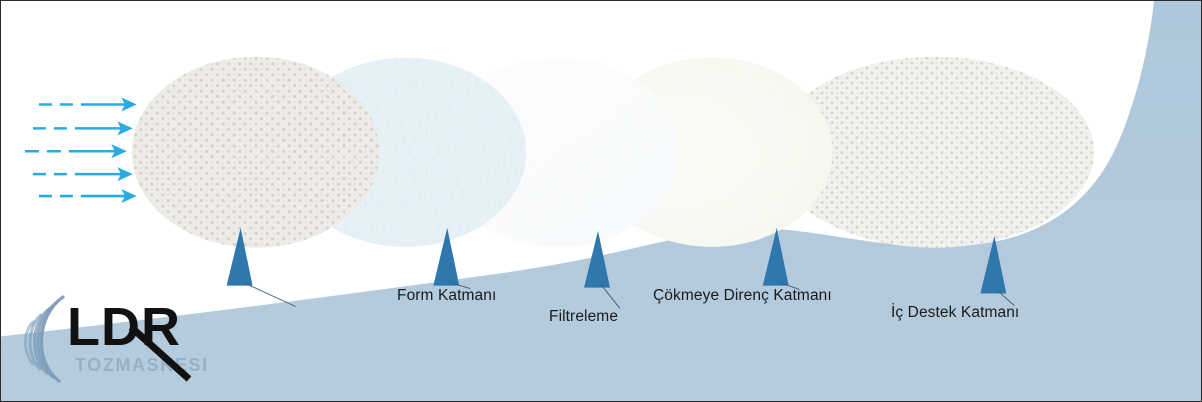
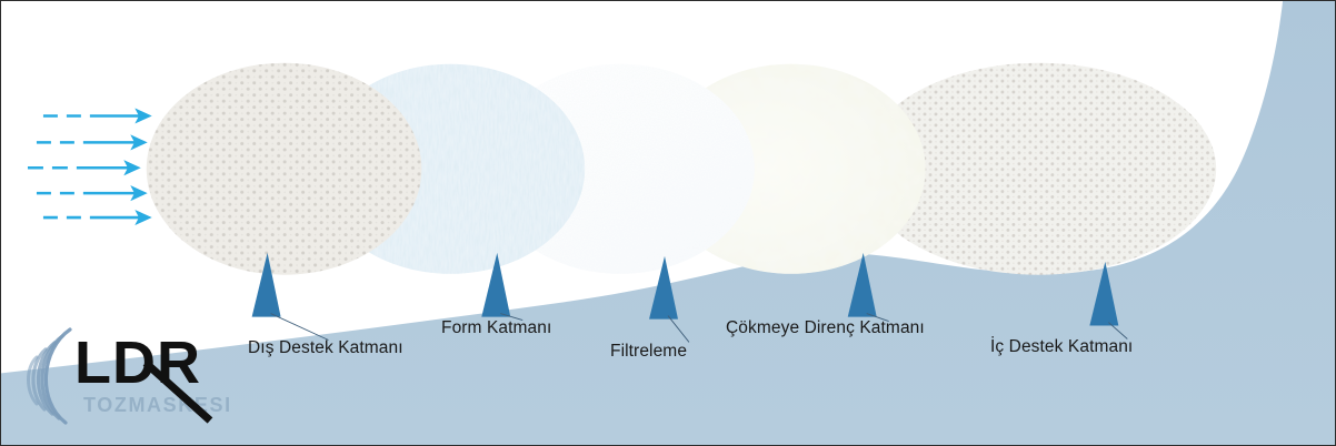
  LDR
  TOZMASKESI
+ Dış Destek Katmanı
  Form Katmanı
  Filtreleme
  Çökmeye Direnç Katmanı
  İç Destek Katmanı
